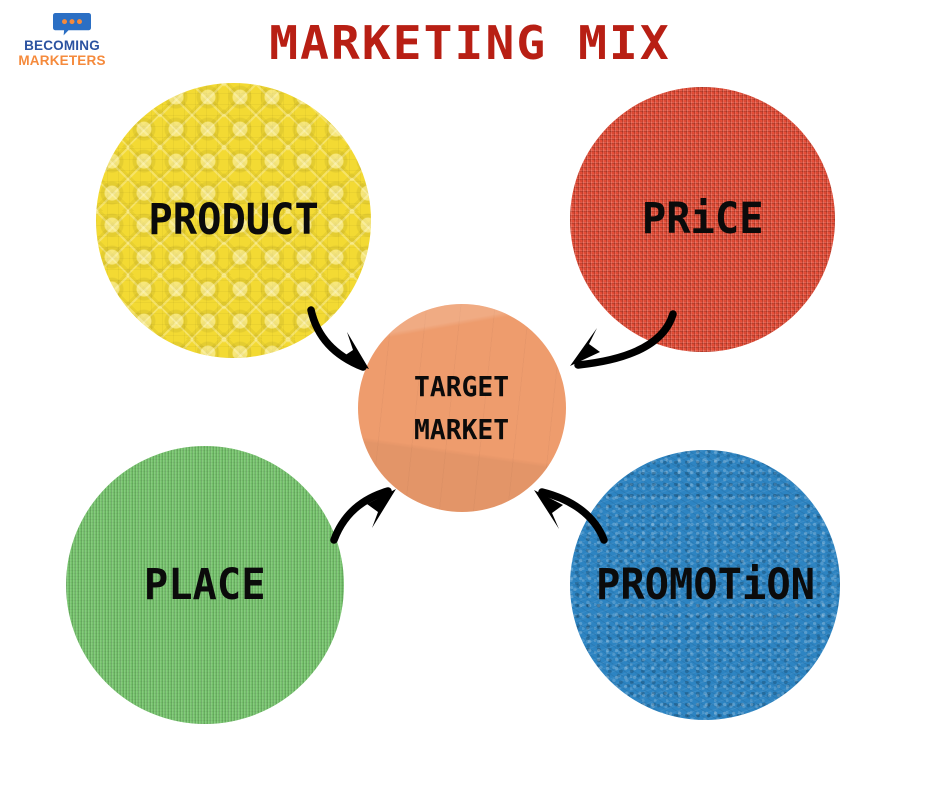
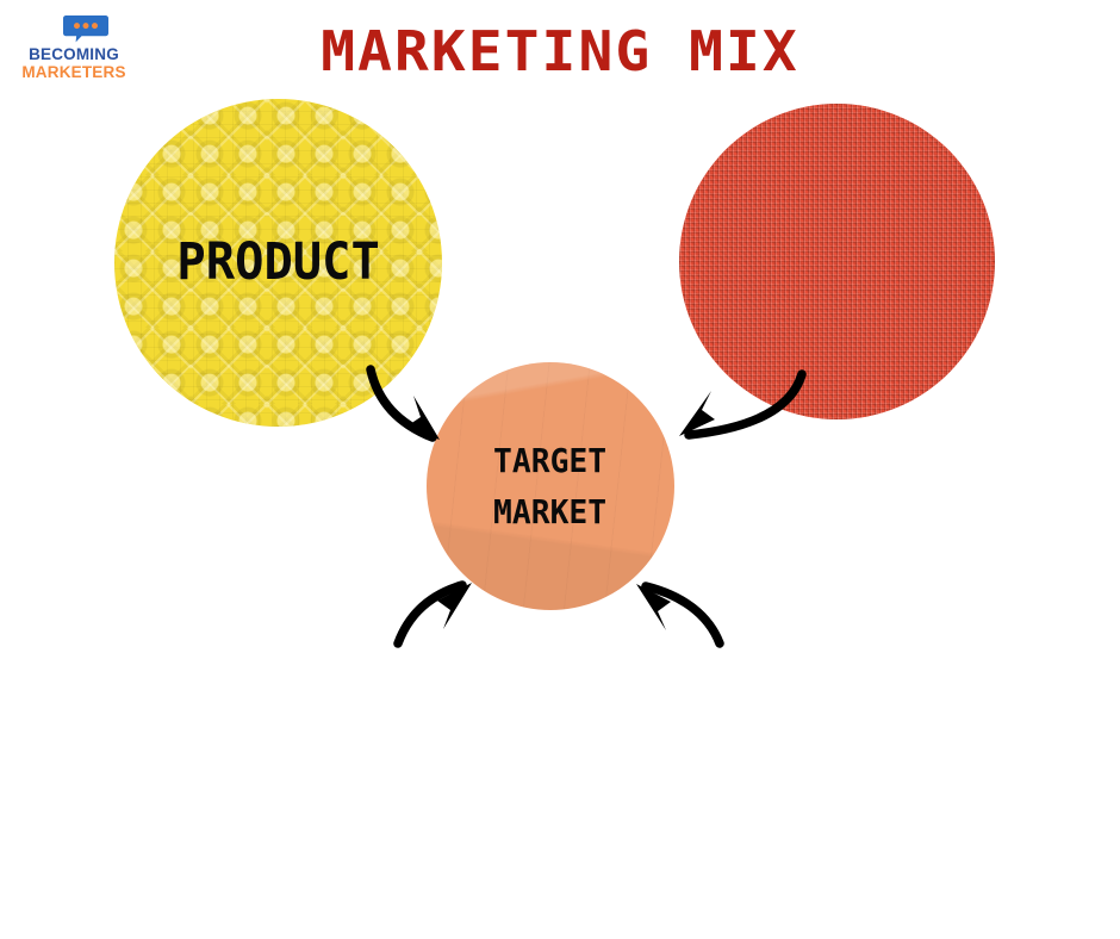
  BECOMING
  MARKETERS
  MARKETING MIX
  PRODUCT
- PRiCE
- PLACE
- PROMOTiON
  TARGET
  MARKET
